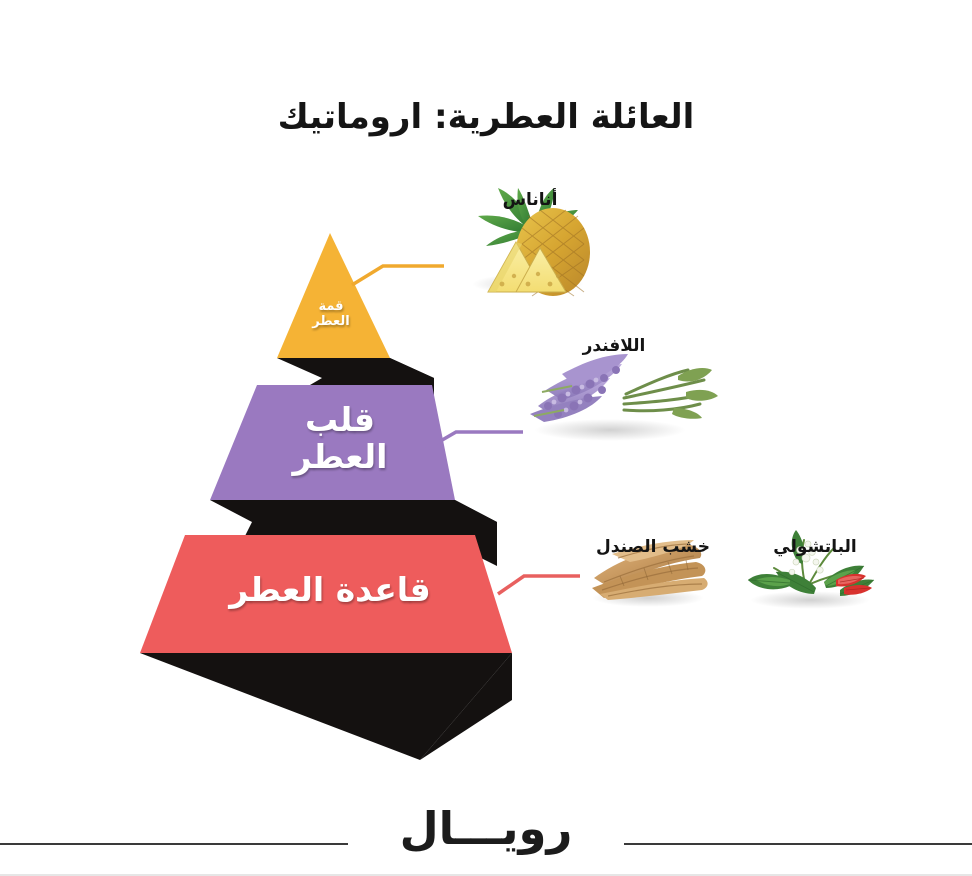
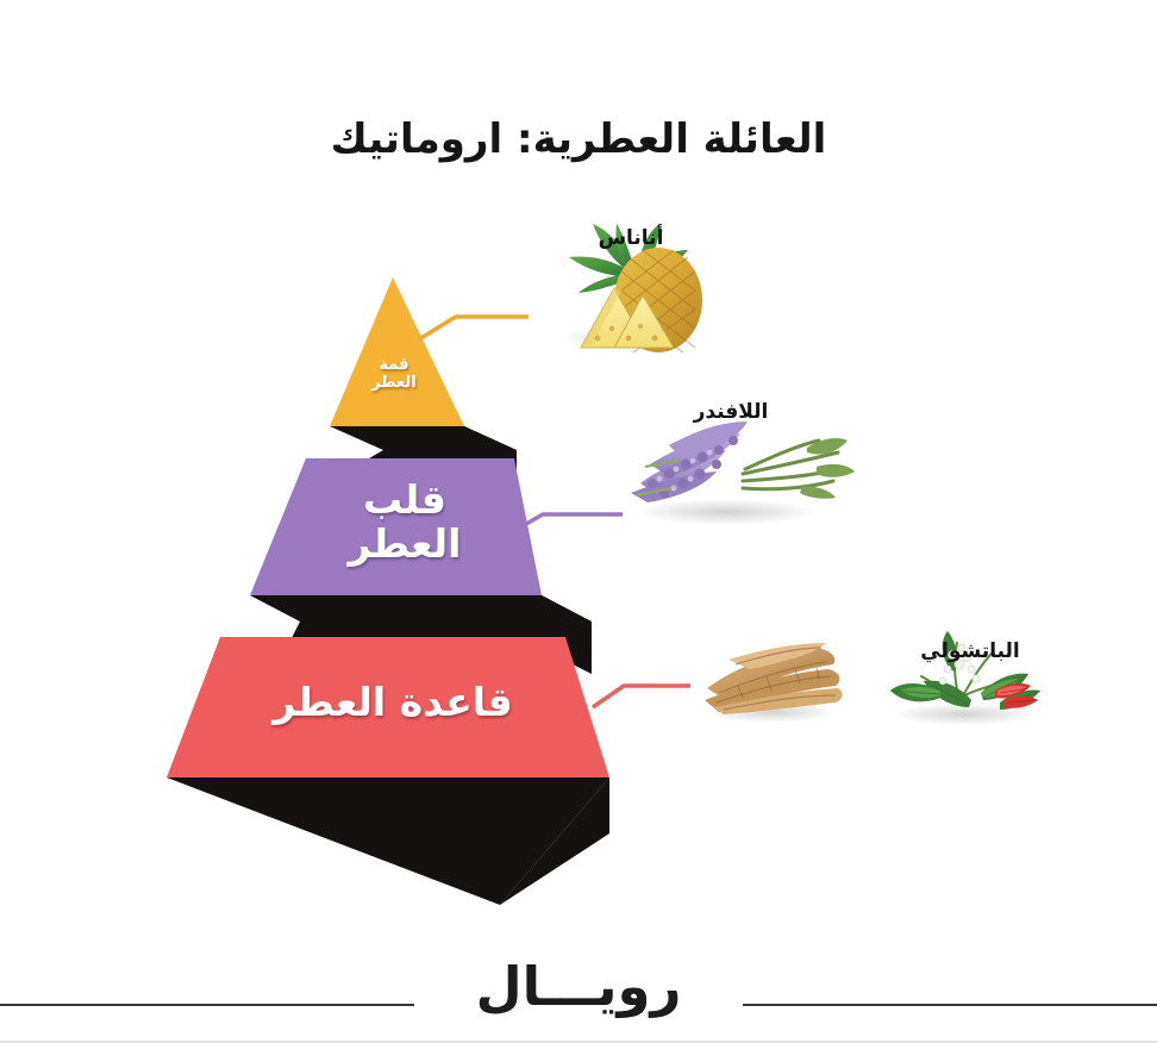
  العائلة العطرية: اروماتيك
  قمة
  العطر
  قلب
  العطر
  قاعدة العطر
  أناناس
  اللافندر
- خشب الصندل
  الباتشولي
  رويـــال
